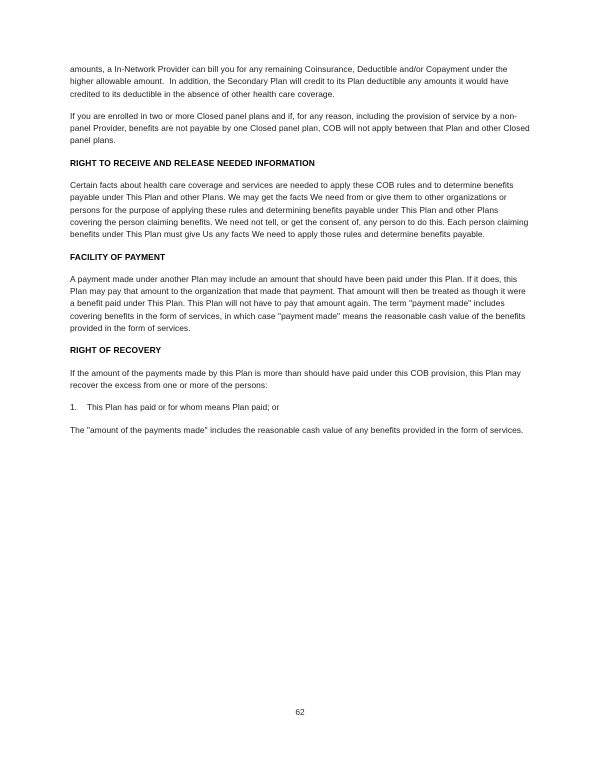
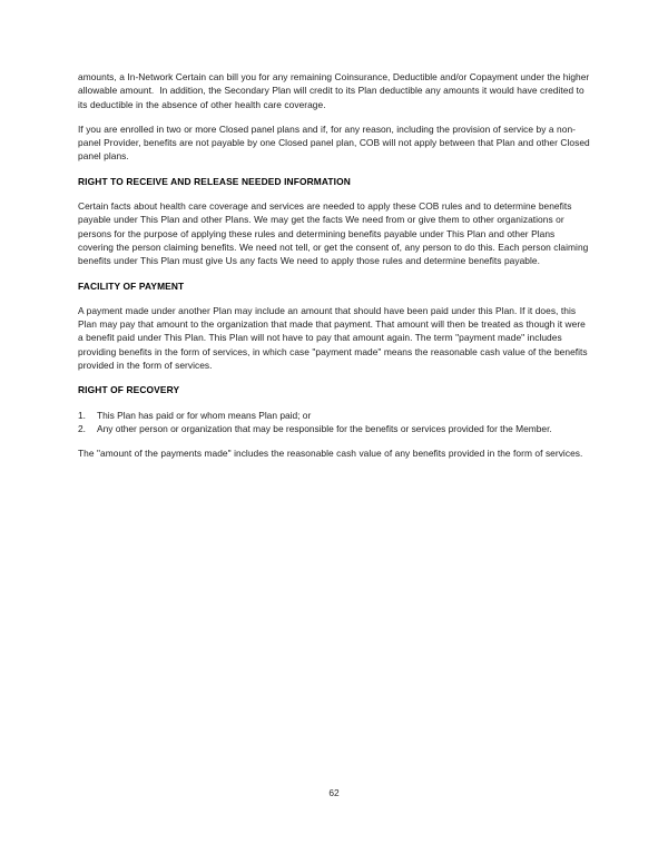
- amounts, a In-Network Provider can bill you for any remaining Coinsurance, Deductible and/or Copayment under the higher allowable amount. In addition, the Secondary Plan will credit to its Plan deductible any amounts it would have credited to its deductible in the absence of other health care coverage.
+ amounts, a In-Network Certain can bill you for any remaining Coinsurance, Deductible and/or Copayment under the higher allowable amount. In addition, the Secondary Plan will credit to its Plan deductible any amounts it would have credited to its deductible in the absence of other health care coverage.
  If you are enrolled in two or more Closed panel plans and if, for any reason, including the provision of service by a non-panel Provider, benefits are not payable by one Closed panel plan, COB will not apply between that Plan and other Closed panel plans.
  RIGHT TO RECEIVE AND RELEASE NEEDED INFORMATION
  Certain facts about health care coverage and services are needed to apply these COB rules and to determine benefits payable under This Plan and other Plans. We may get the facts We need from or give them to other organizations or persons for the purpose of applying these rules and determining benefits payable under This Plan and other Plans covering the person claiming benefits. We need not tell, or get the consent of, any person to do this. Each person claiming benefits under This Plan must give Us any facts We need to apply those rules and determine benefits payable.
  FACILITY OF PAYMENT
- A payment made under another Plan may include an amount that should have been paid under this Plan. If it does, this Plan may pay that amount to the organization that made that payment. That amount will then be treated as though it were a benefit paid under This Plan. This Plan will not have to pay that amount again. The term "payment made" includes covering benefits in the form of services, in which case "payment made" means the reasonable cash value of the benefits provided in the form of services.
+ A payment made under another Plan may include an amount that should have been paid under this Plan. If it does, this Plan may pay that amount to the organization that made that payment. That amount will then be treated as though it were a benefit paid under This Plan. This Plan will not have to pay that amount again. The term "payment made" includes providing benefits in the form of services, in which case "payment made" means the reasonable cash value of the benefits provided in the form of services.
  RIGHT OF RECOVERY
- If the amount of the payments made by this Plan is more than should have paid under this COB provision, this Plan may recover the excess from one or more of the persons:
  1.
  This Plan has paid or for whom means Plan paid; or
+ 2.
+ Any other person or organization that may be responsible for the benefits or services provided for the Member.
  The "amount of the payments made" includes the reasonable cash value of any benefits provided in the form of services.
  62
